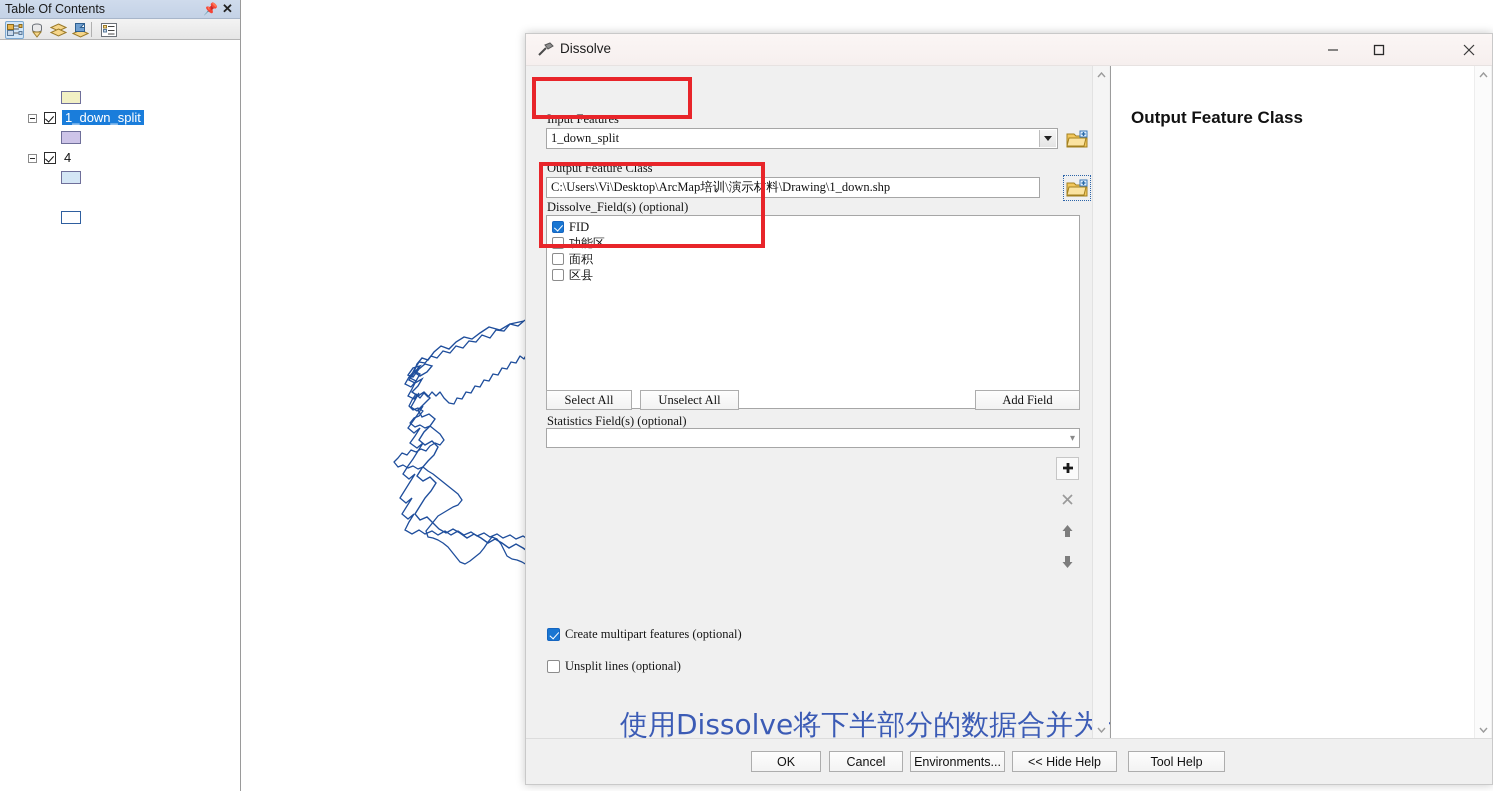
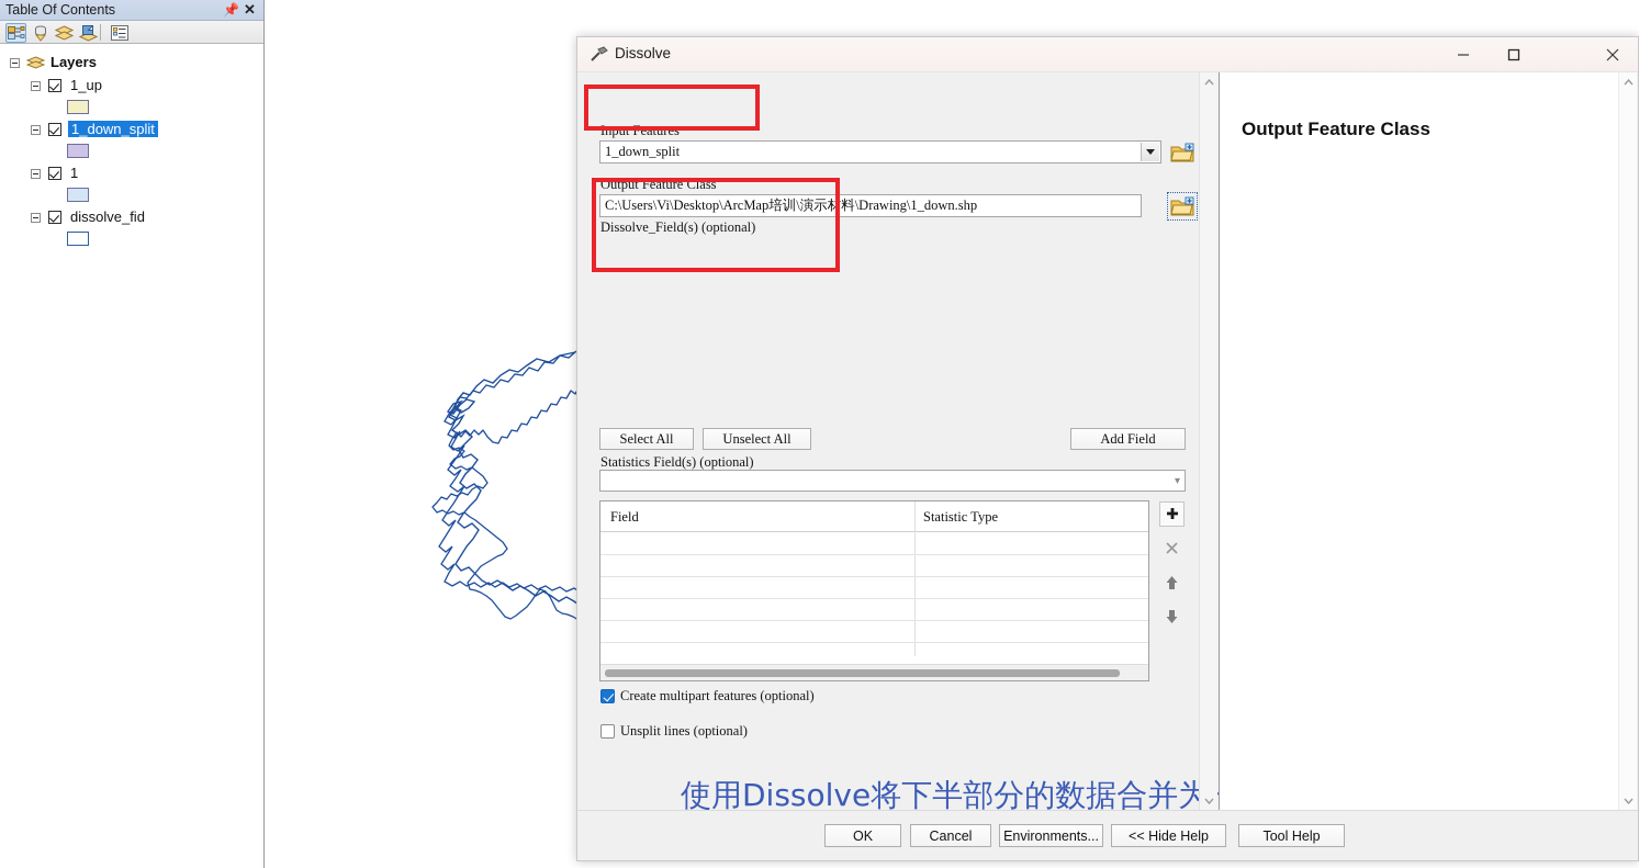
  Table Of Contents
  📌
  ✕
+ Layers
+ 1_up
  1_down_split
- 4
+ 1
+ dissolve_fid
  Dissolve
  Input Features
  1_down_split
  Output Feature Class
  C:\Users\Vi\Desktop\ArcMap培训\演示材料\Drawing\1_down.shp
  Dissolve_Field(s) (optional)
- FID
- 功能区
- 面积
- 区县
  Select All
  Unselect All
  Add Field
  Statistics Field(s) (optional)
  ▾
+ Field
+ Statistic Type
  Create multipart features (optional)
  Unsplit lines (optional)
  使用Dissolve将下半部分的数据合并为
  Output Feature Class
  OK
  Cancel
  Environments...
  << Hide Help
  Tool Help
